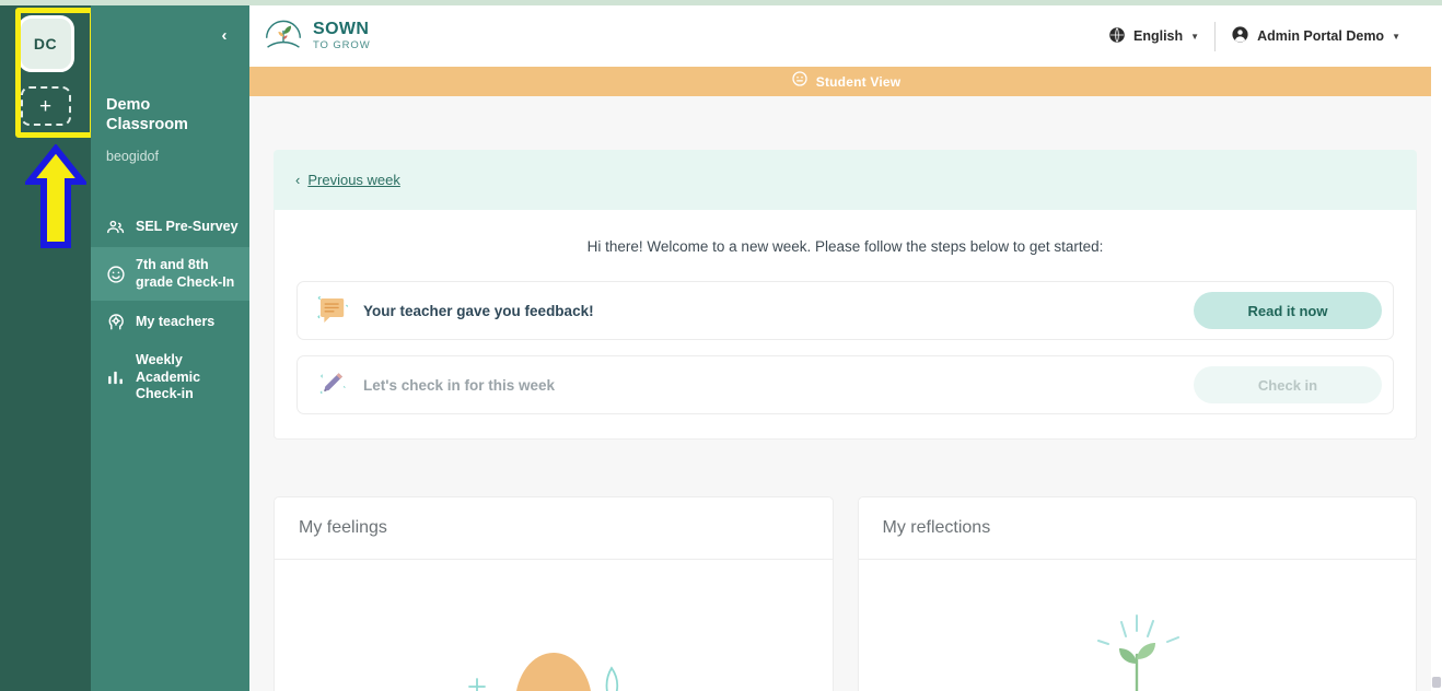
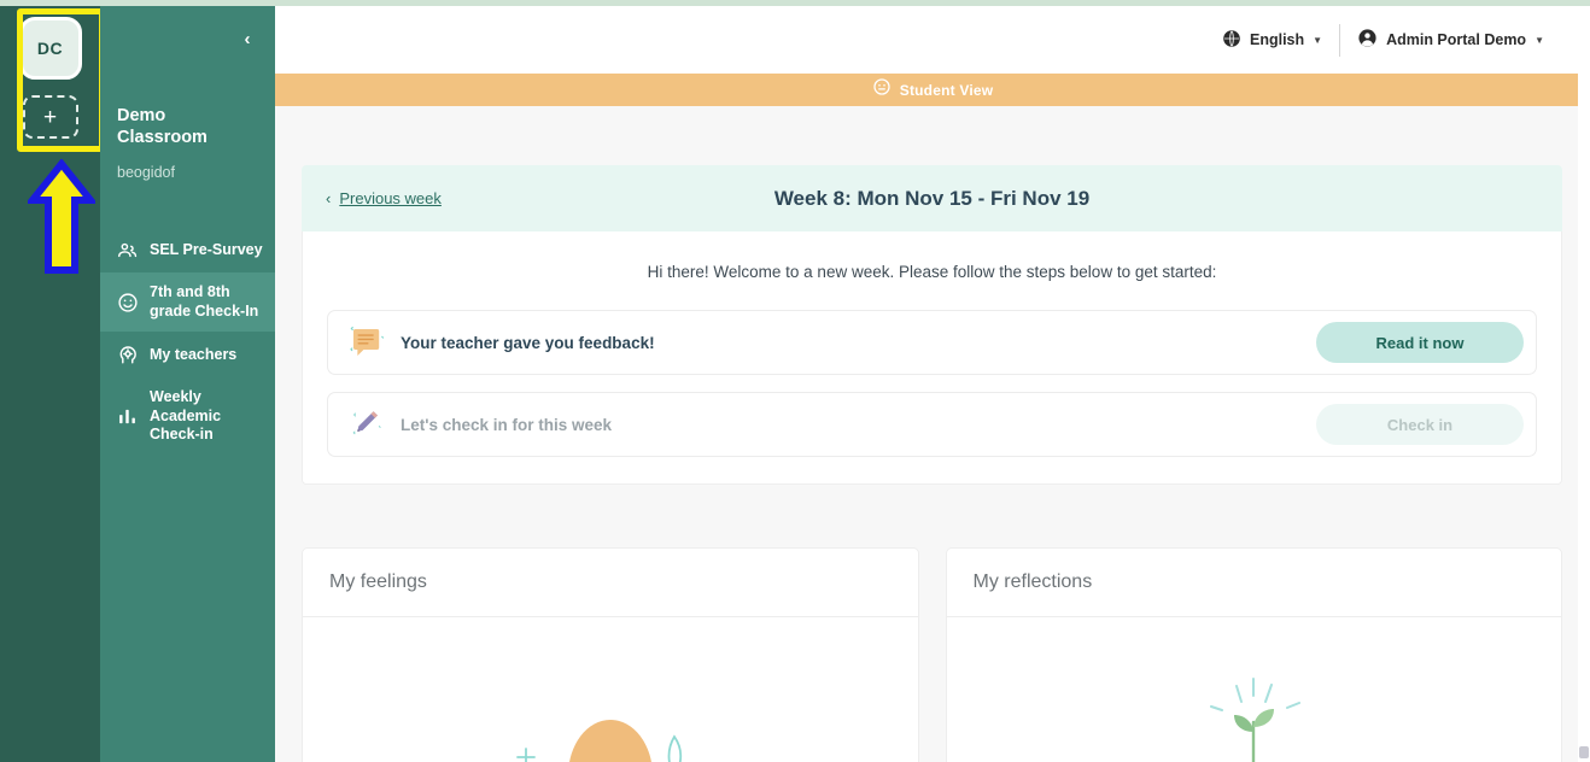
  DC
  +
  ‹
  Demo Classroom
  beogidof
  SEL Pre-Survey
  7th and 8th grade Check-In
  My teachers
  Weekly Academic Check-in
- SOWN
- TO GROW
  English
  ▼
  Admin Portal Demo
  ▼
  Student View
  ‹
  Previous week
+ Week 8: Mon Nov 15 - Fri Nov 19
  Hi there! Welcome to a new week. Please follow the steps below to get started:
  Your teacher gave you feedback!
  Read it now
  Let's check in for this week
  Check in
  My feelings
  My reflections
